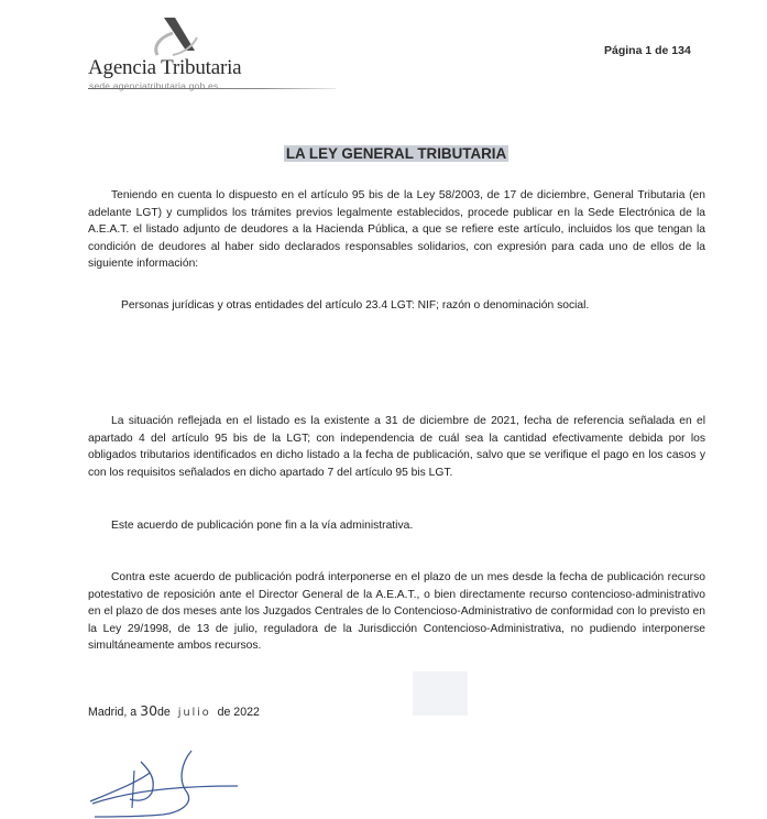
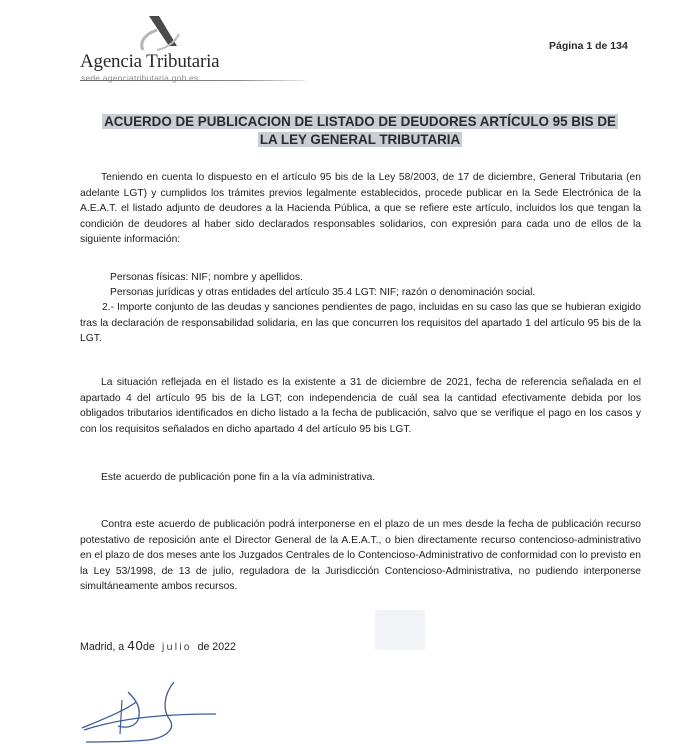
  Agencia Tributaria
  sede.agenciatributaria.gob.es
  Página 1 de 134
+ ACUERDO DE PUBLICACION DE LISTADO DE DEUDORES ARTÍCULO 95 BIS DE
  LA LEY GENERAL TRIBUTARIA
  Teniendo en cuenta lo dispuesto en el artículo 95 bis de la Ley 58/2003, de 17 de diciembre, General Tributaria (en adelante LGT) y cumplidos los trámites previos legalmente establecidos, procede publicar en la Sede Electrónica de la A.E.A.T. el listado adjunto de deudores a la Hacienda Pública, a que se refiere este artículo, incluidos los que tengan la condición de deudores al haber sido declarados responsables solidarios, con expresión para cada uno de ellos de la siguiente información:
+ Personas físicas: NIF; nombre y apellidos.
- Personas jurídicas y otras entidades del artículo 23.4 LGT: NIF; razón o denominación social.
+ Personas jurídicas y otras entidades del artículo 35.4 LGT: NIF; razón o denominación social.
+ 2.- Importe conjunto de las deudas y sanciones pendientes de pago, incluidas en su caso las que se hubieran exigido tras la declaración de responsabilidad solidaria, en las que concurren los requisitos del apartado 1 del artículo 95 bis de la LGT.
- La situación reflejada en el listado es la existente a 31 de diciembre de 2021, fecha de referencia señalada en el apartado 4 del artículo 95 bis de la LGT; con independencia de cuál sea la cantidad efectivamente debida por los obligados tributarios identificados en dicho listado a la fecha de publicación, salvo que se verifique el pago en los casos y con los requisitos señalados en dicho apartado 7 del artículo 95 bis LGT.
+ La situación reflejada en el listado es la existente a 31 de diciembre de 2021, fecha de referencia señalada en el apartado 4 del artículo 95 bis de la LGT; con independencia de cuál sea la cantidad efectivamente debida por los obligados tributarios identificados en dicho listado a la fecha de publicación, salvo que se verifique el pago en los casos y con los requisitos señalados en dicho apartado 4 del artículo 95 bis LGT.
  Este acuerdo de publicación pone fin a la vía administrativa.
- Contra este acuerdo de publicación podrá interponerse en el plazo de un mes desde la fecha de publicación recurso potestativo de reposición ante el Director General de la A.E.A.T., o bien directamente recurso contencioso-administrativo en el plazo de dos meses ante los Juzgados Centrales de lo Contencioso-Administrativo de conformidad con lo previsto en la Ley 29/1998, de 13 de julio, reguladora de la Jurisdicción Contencioso-Administrativa, no pudiendo interponerse simultáneamente ambos recursos.
+ Contra este acuerdo de publicación podrá interponerse en el plazo de un mes desde la fecha de publicación recurso potestativo de reposición ante el Director General de la A.E.A.T., o bien directamente recurso contencioso-administrativo en el plazo de dos meses ante los Juzgados Centrales de lo Contencioso-Administrativo de conformidad con lo previsto en la Ley 53/1998, de 13 de julio, reguladora de la Jurisdicción Contencioso-Administrativa, no pudiendo interponerse simultáneamente ambos recursos.
- Madrid, a 30de julio de 2022
+ Madrid, a 40de julio de 2022
